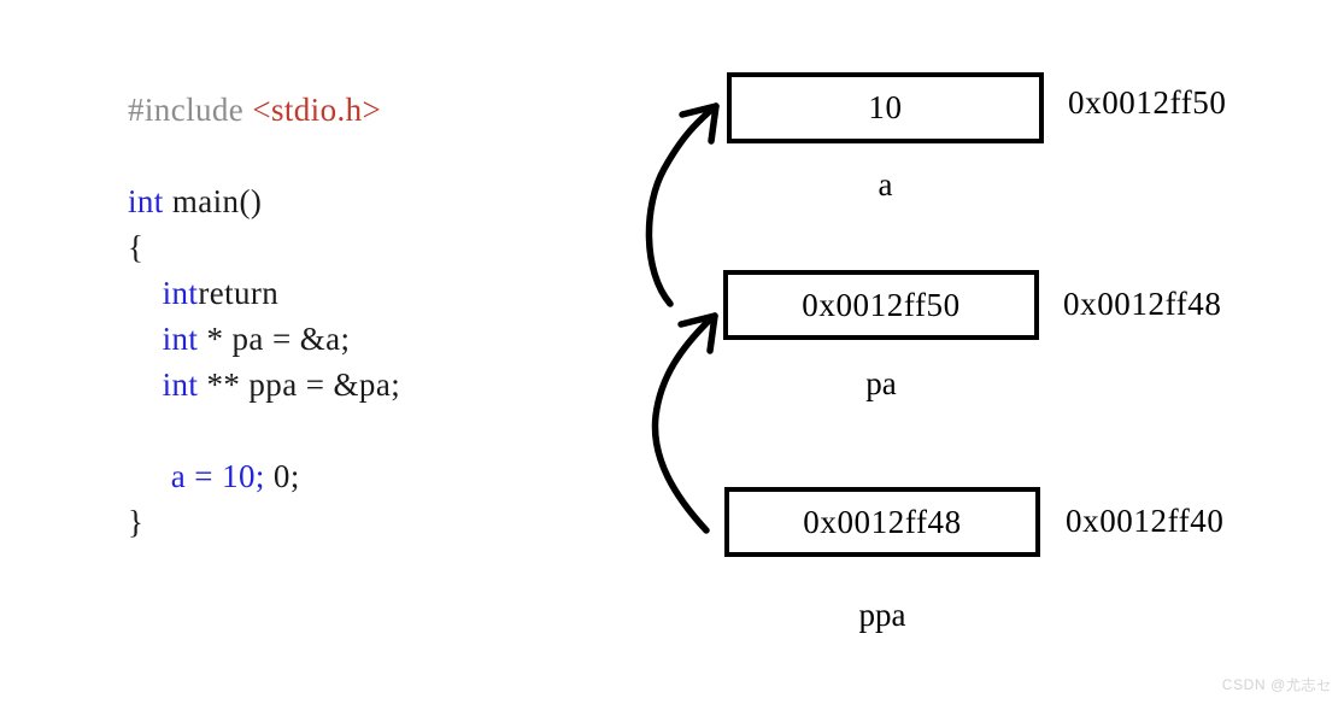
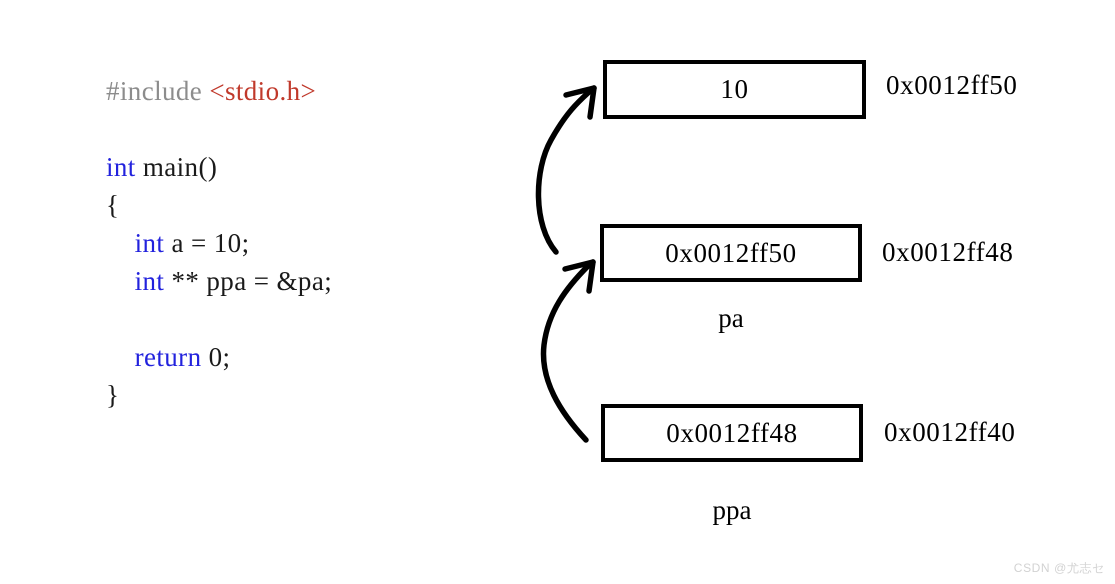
  #include <stdio.h>
  int main()
  {
- intreturn
+ int a = 10;
- int * pa = &a;
  int ** ppa = &pa;
- a = 10; 0;
+ return 0;
  }
  10
- a
  0x0012ff50
  0x0012ff50
  pa
  0x0012ff48
  0x0012ff48
  ppa
  0x0012ff40
  CSDN @尤志セ
